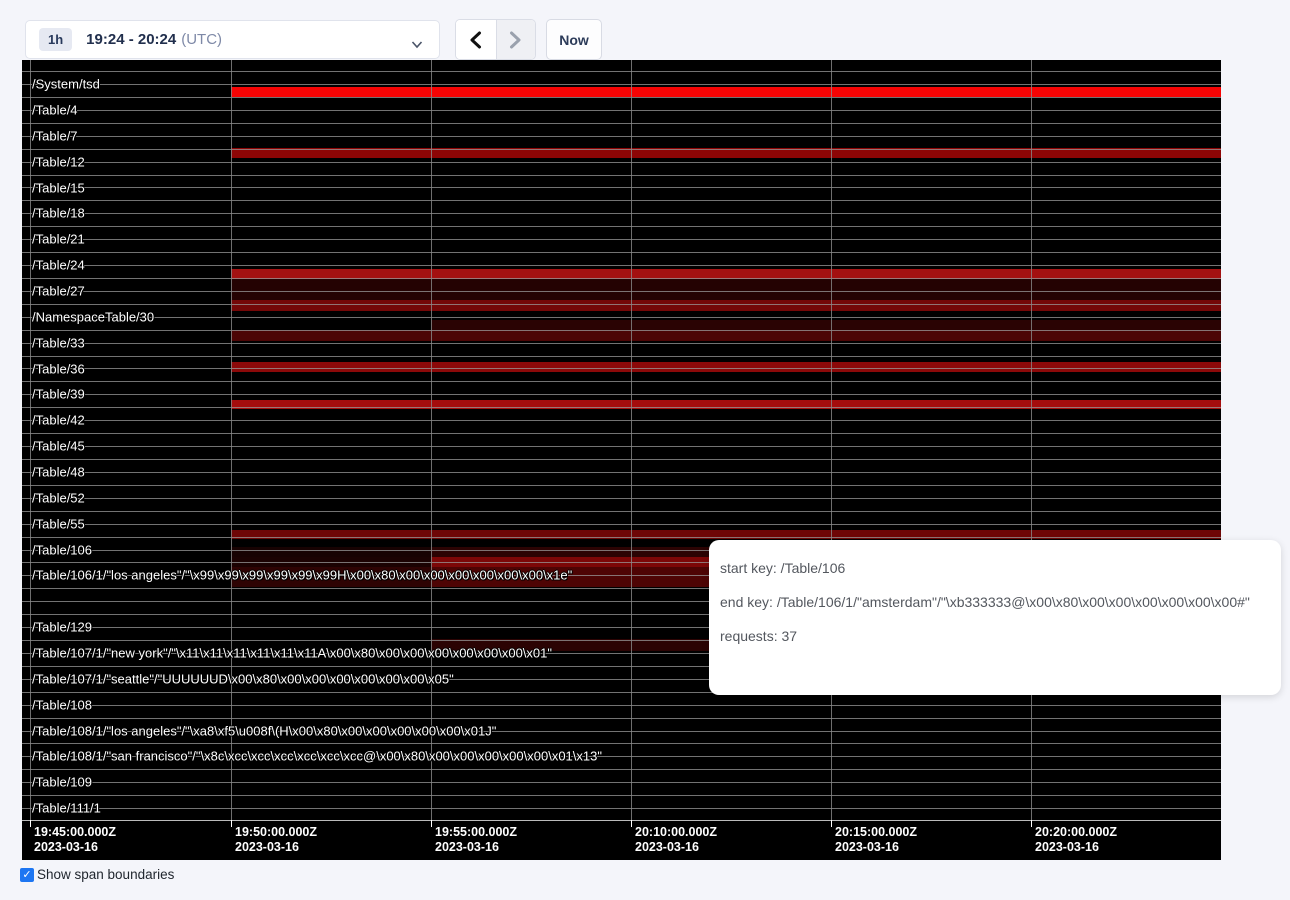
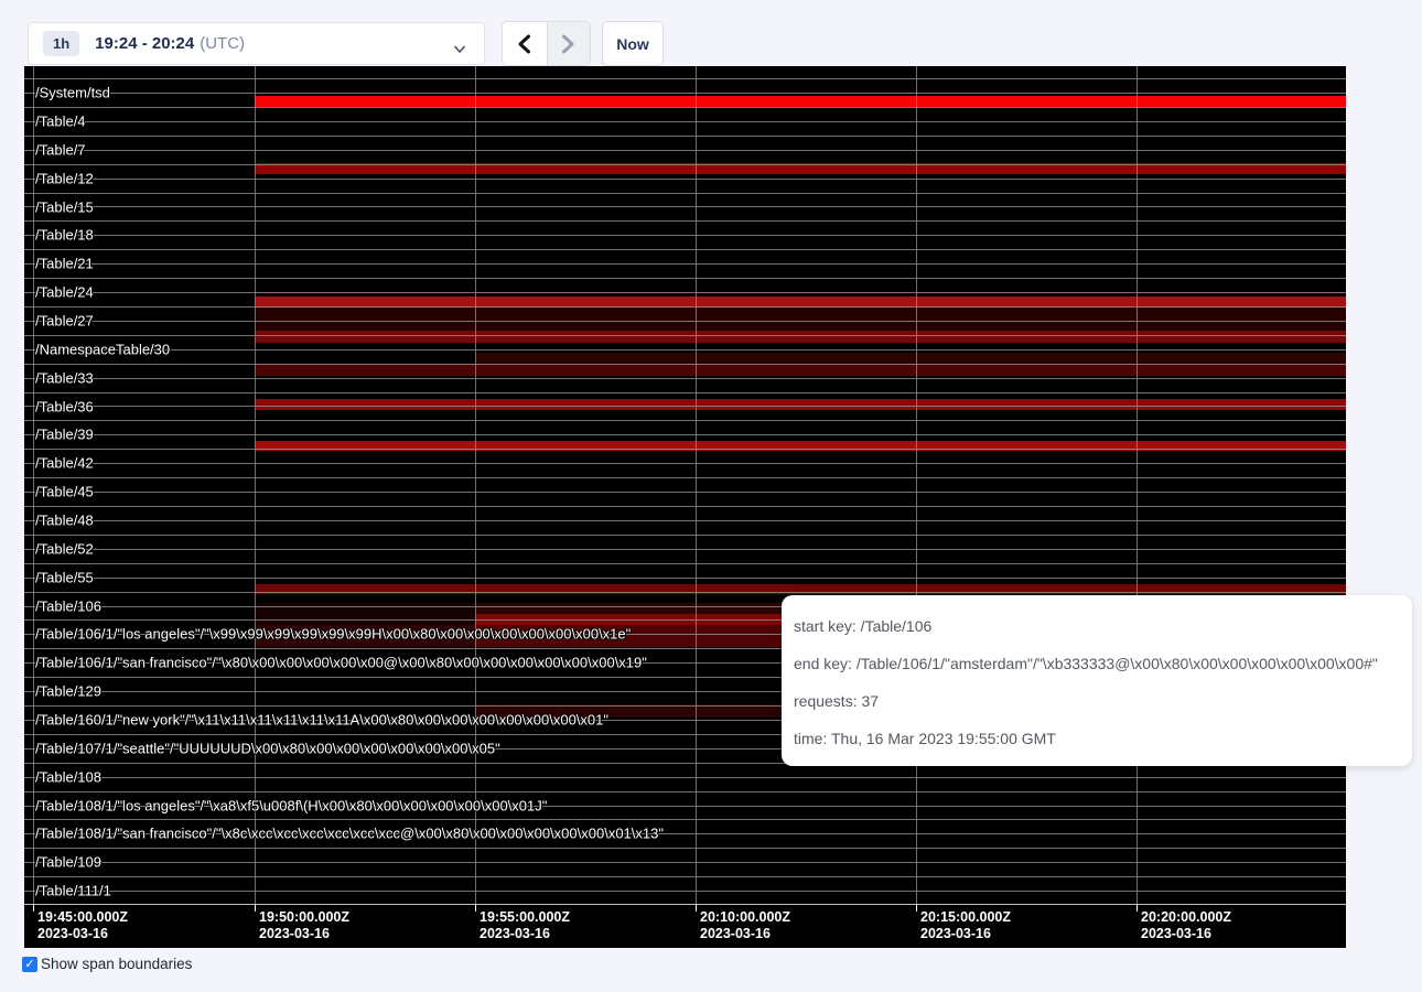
  1h
  19:24 - 20:24
  (UTC)
  Now
  /System/tsd
  /Table/4
  /Table/7
  /Table/12
  /Table/15
  /Table/18
  /Table/21
  /Table/24
  /Table/27
  /NamespaceTable/30
  /Table/33
  /Table/36
  /Table/39
  /Table/42
  /Table/45
  /Table/48
  /Table/52
  /Table/55
  /Table/106
  /Table/106/1/"los angeles"/"\x99\x99\x99\x99\x99\x99H\x00\x80\x00\x00\x00\x00\x00\x00\x1e"
+ /Table/106/1/"san francisco"/"\x80\x00\x00\x00\x00\x00@\x00\x80\x00\x00\x00\x00\x00\x00\x19"
  /Table/129
- /Table/107/1/"new york"/"\x11\x11\x11\x11\x11\x11A\x00\x80\x00\x00\x00\x00\x00\x00\x01"
+ /Table/160/1/"new york"/"\x11\x11\x11\x11\x11\x11A\x00\x80\x00\x00\x00\x00\x00\x00\x01"
  /Table/107/1/"seattle"/"UUUUUUD\x00\x80\x00\x00\x00\x00\x00\x00\x05"
  /Table/108
  /Table/108/1/"los angeles"/"\xa8\xf5\u008f\(H\x00\x80\x00\x00\x00\x00\x00\x01J"
  /Table/108/1/"san francisco"/"\x8c\xcc\xcc\xcc\xcc\xcc\xcc@\x00\x80\x00\x00\x00\x00\x00\x01\x13"
  /Table/109
  /Table/111/1
  19:45:00.000Z
  2023-03-16
  19:50:00.000Z
  2023-03-16
  19:55:00.000Z
  2023-03-16
  20:10:00.000Z
  2023-03-16
  20:15:00.000Z
  2023-03-16
  20:20:00.000Z
  2023-03-16
  start key: /Table/106
  end key: /Table/106/1/"amsterdam"/"\xb333333@\x00\x80\x00\x00\x00\x00\x00\x00#"
  requests: 37
+ time: Thu, 16 Mar 2023 19:55:00 GMT
  ✓
  Show span boundaries
